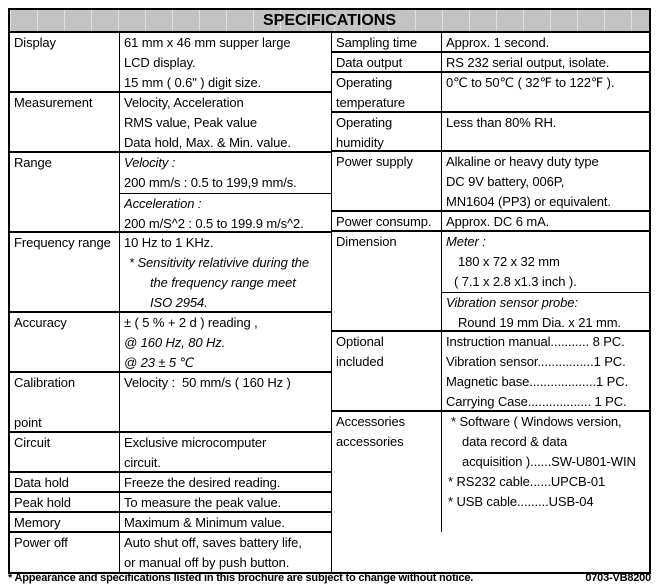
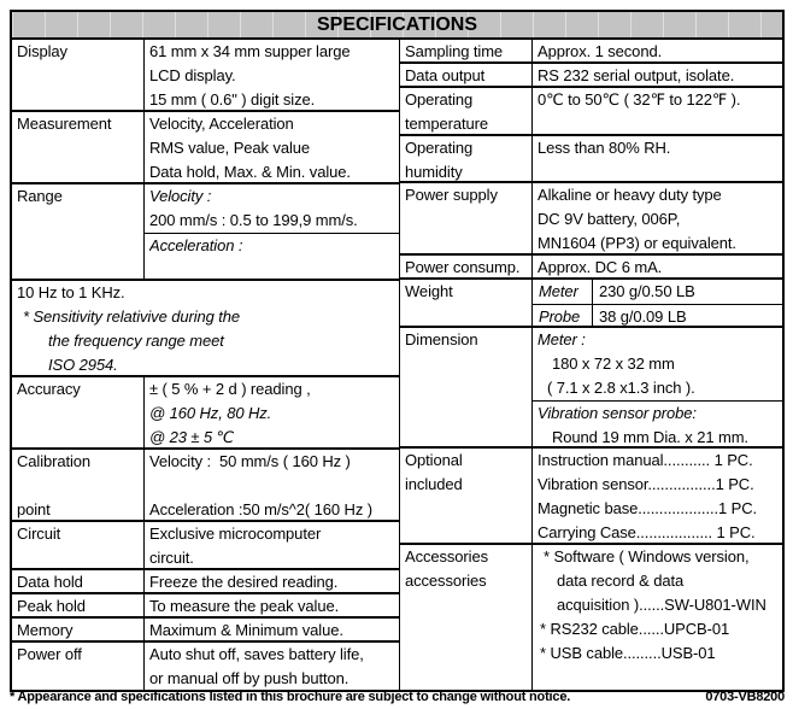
  SPECIFICATIONS
  Display
- 61 mm x 46 mm supper large
+ 61 mm x 34 mm supper large
  LCD display.
  15 mm ( 0.6" ) digit size.
  Measurement
  Velocity, Acceleration
  RMS value, Peak value
  Data hold, Max. & Min. value.
  Range
  Velocity :
  200 mm/s : 0.5 to 199,9 mm/s.
  Acceleration :
- 200 m/S^2 : 0.5 to 199.9 m/s^2.
- Frequency range
  10 Hz to 1 KHz.
  * Sensitivity relativive during the
  the frequency range meet
  ISO 2954.
  Accuracy
  ± ( 5 % + 2 d ) reading ,
  @ 160 Hz, 80 Hz.
  @ 23 ± 5 ℃
  Calibration
  point
  Velocity : 50 mm/s ( 160 Hz )
+ Acceleration :50 m/s^2( 160 Hz )
  Circuit
  Exclusive microcomputer
  circuit.
  Data hold
  Freeze the desired reading.
  Peak hold
  To measure the peak value.
  Memory
  Maximum & Minimum value.
  Power off
  Auto shut off, saves battery life,
  or manual off by push button.
  Sampling time
  Approx. 1 second.
  Data output
  RS 232 serial output, isolate.
  Operating
  temperature
  0℃ to 50℃ ( 32℉ to 122℉ ).
  Operating
  humidity
  Less than 80% RH.
  Power supply
  Alkaline or heavy duty type
  DC 9V battery, 006P,
  MN1604 (PP3) or equivalent.
  Power consump.
  Approx. DC 6 mA.
+ Weight
+ Meter
+ 230 g/0.50 LB
+ Probe
+ 38 g/0.09 LB
  Dimension
  Meter :
  180 x 72 x 32 mm
  ( 7.1 x 2.8 x1.3 inch ).
  Vibration sensor probe:
  Round 19 mm Dia. x 21 mm.
  Optional
  included
- Instruction manual........... 8 PC.
+ Instruction manual........... 1 PC.
  Vibration sensor................1 PC.
  Magnetic base...................1 PC.
  Carrying Case.................. 1 PC.
  Accessories
  accessories
  * Software ( Windows version,
  data record & data
  acquisition )......SW-U801-WIN
  * RS232 cable......UPCB-01
- * USB cable.........USB-04
+ * USB cable.........USB-01
  * Appearance and specifications listed in this brochure are subject to change without notice.
  0703-VB8200
